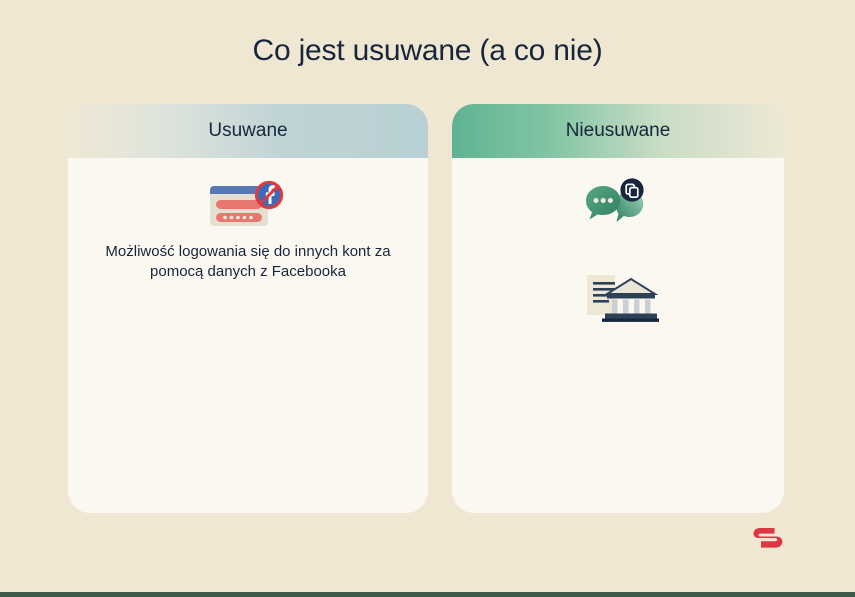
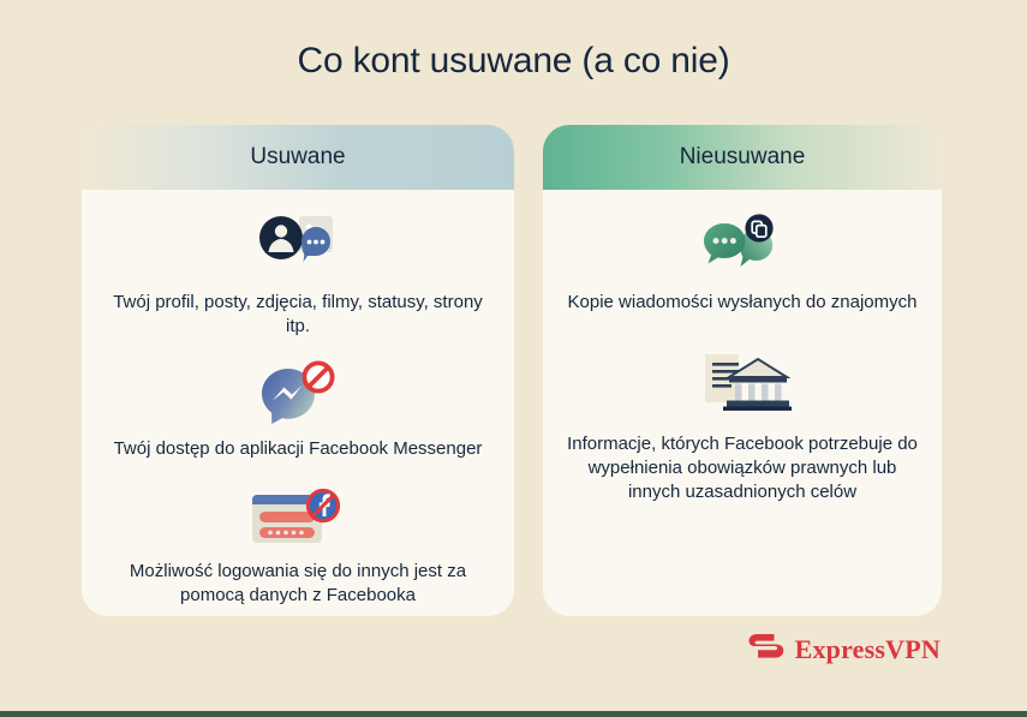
- Co jest usuwane (a co nie)
+ Co kont usuwane (a co nie)
  Usuwane
+ Twój profil, posty, zdjęcia, filmy, statusy, strony itp.
+ Twój dostęp do aplikacji Facebook Messenger
- Możliwość logowania się do innych kont za pomocą danych z Facebooka
+ Możliwość logowania się do innych jest za pomocą danych z Facebooka
  Nieusuwane
+ Kopie wiadomości wysłanych do znajomych
+ Informacje, których Facebook potrzebuje do wypełnienia obowiązków prawnych lub innych uzasadnionych celów
+ ExpressVPN
